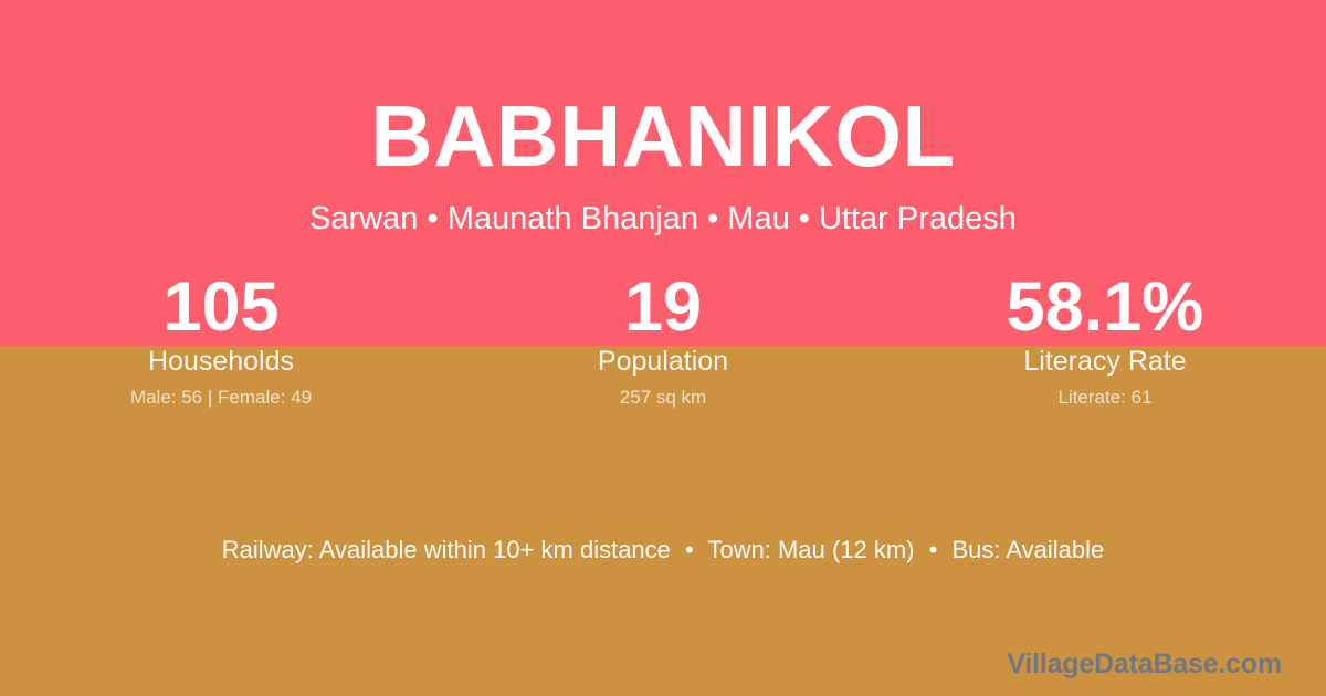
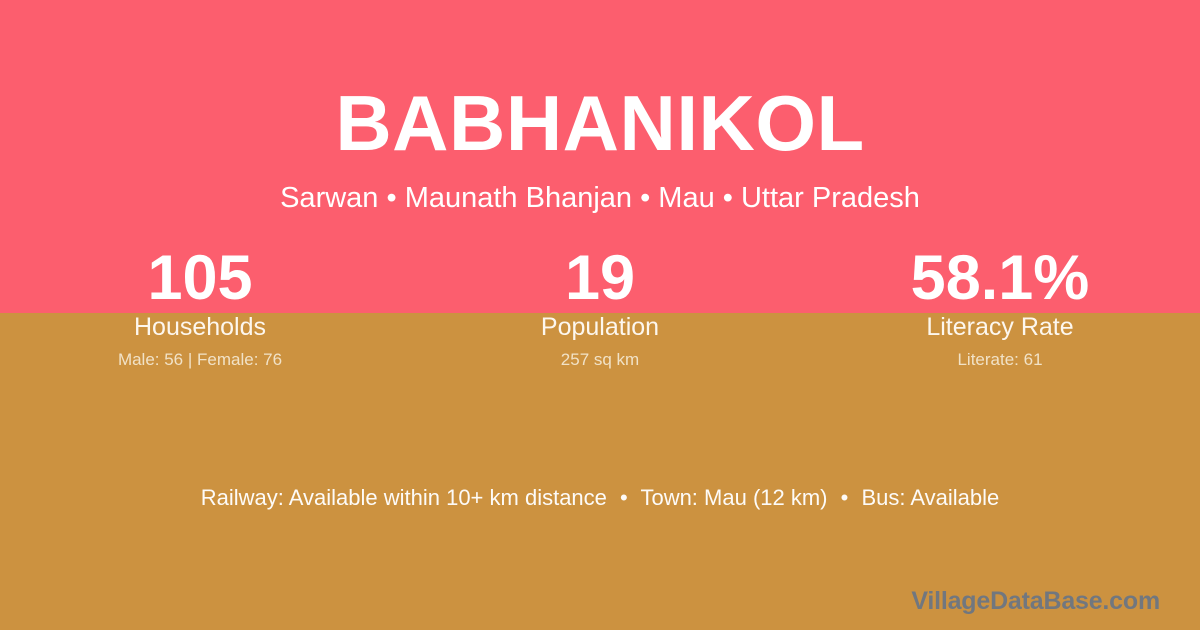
  BABHANIKOL
  Sarwan • Maunath Bhanjan • Mau • Uttar Pradesh
  105
  Households
- Male: 56 | Female: 49
+ Male: 56 | Female: 76
  19
  Population
  257 sq km
  58.1%
  Literacy Rate
  Literate: 61
  Railway: Available within 10+ km distance • Town: Mau (12 km) • Bus: Available
  VillageDataBase.com
